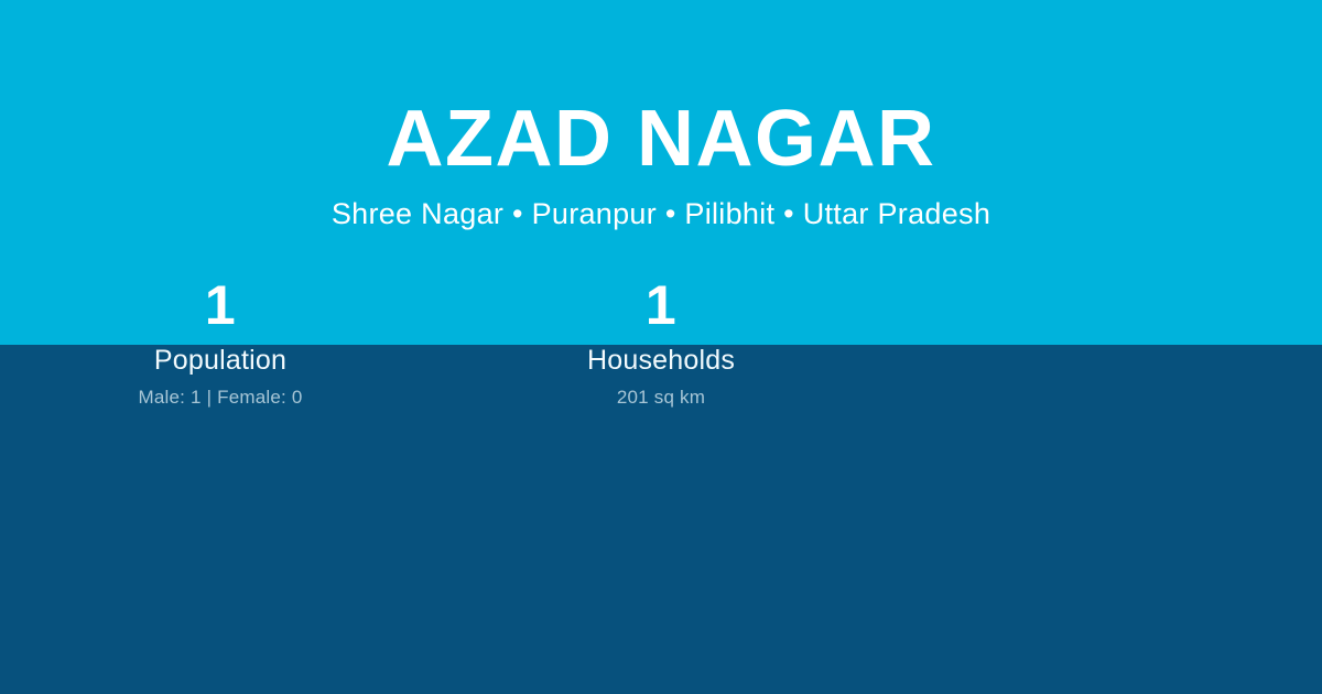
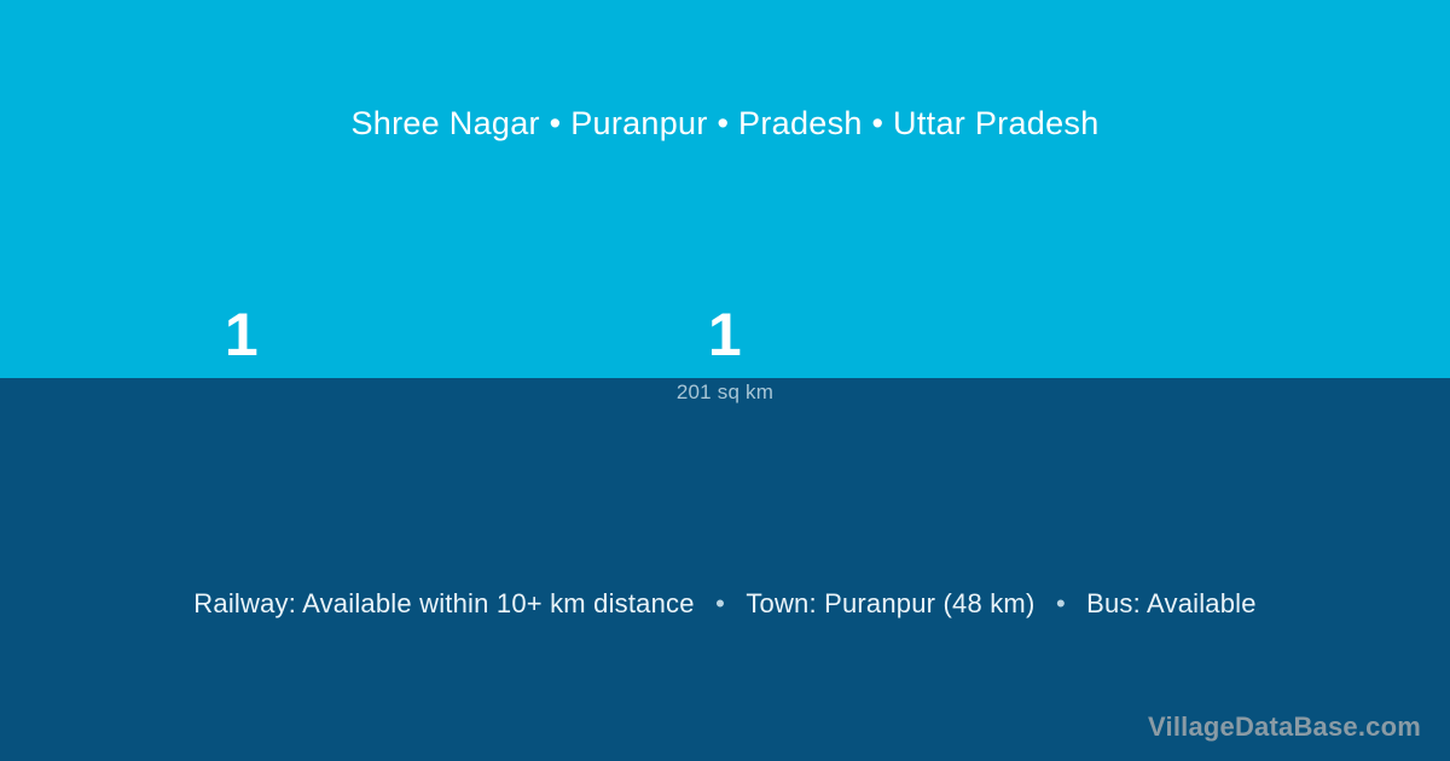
- AZAD NAGAR
- Shree Nagar • Puranpur • Pilibhit • Uttar Pradesh
+ Shree Nagar • Puranpur • Pradesh • Uttar Pradesh
  1
- Population
- Male: 1 | Female: 0
  1
- Households
  201 sq km
+ Railway: Available within 10+ km distance • Town: Puranpur (48 km) • Bus: Available
+ VillageDataBase.com
